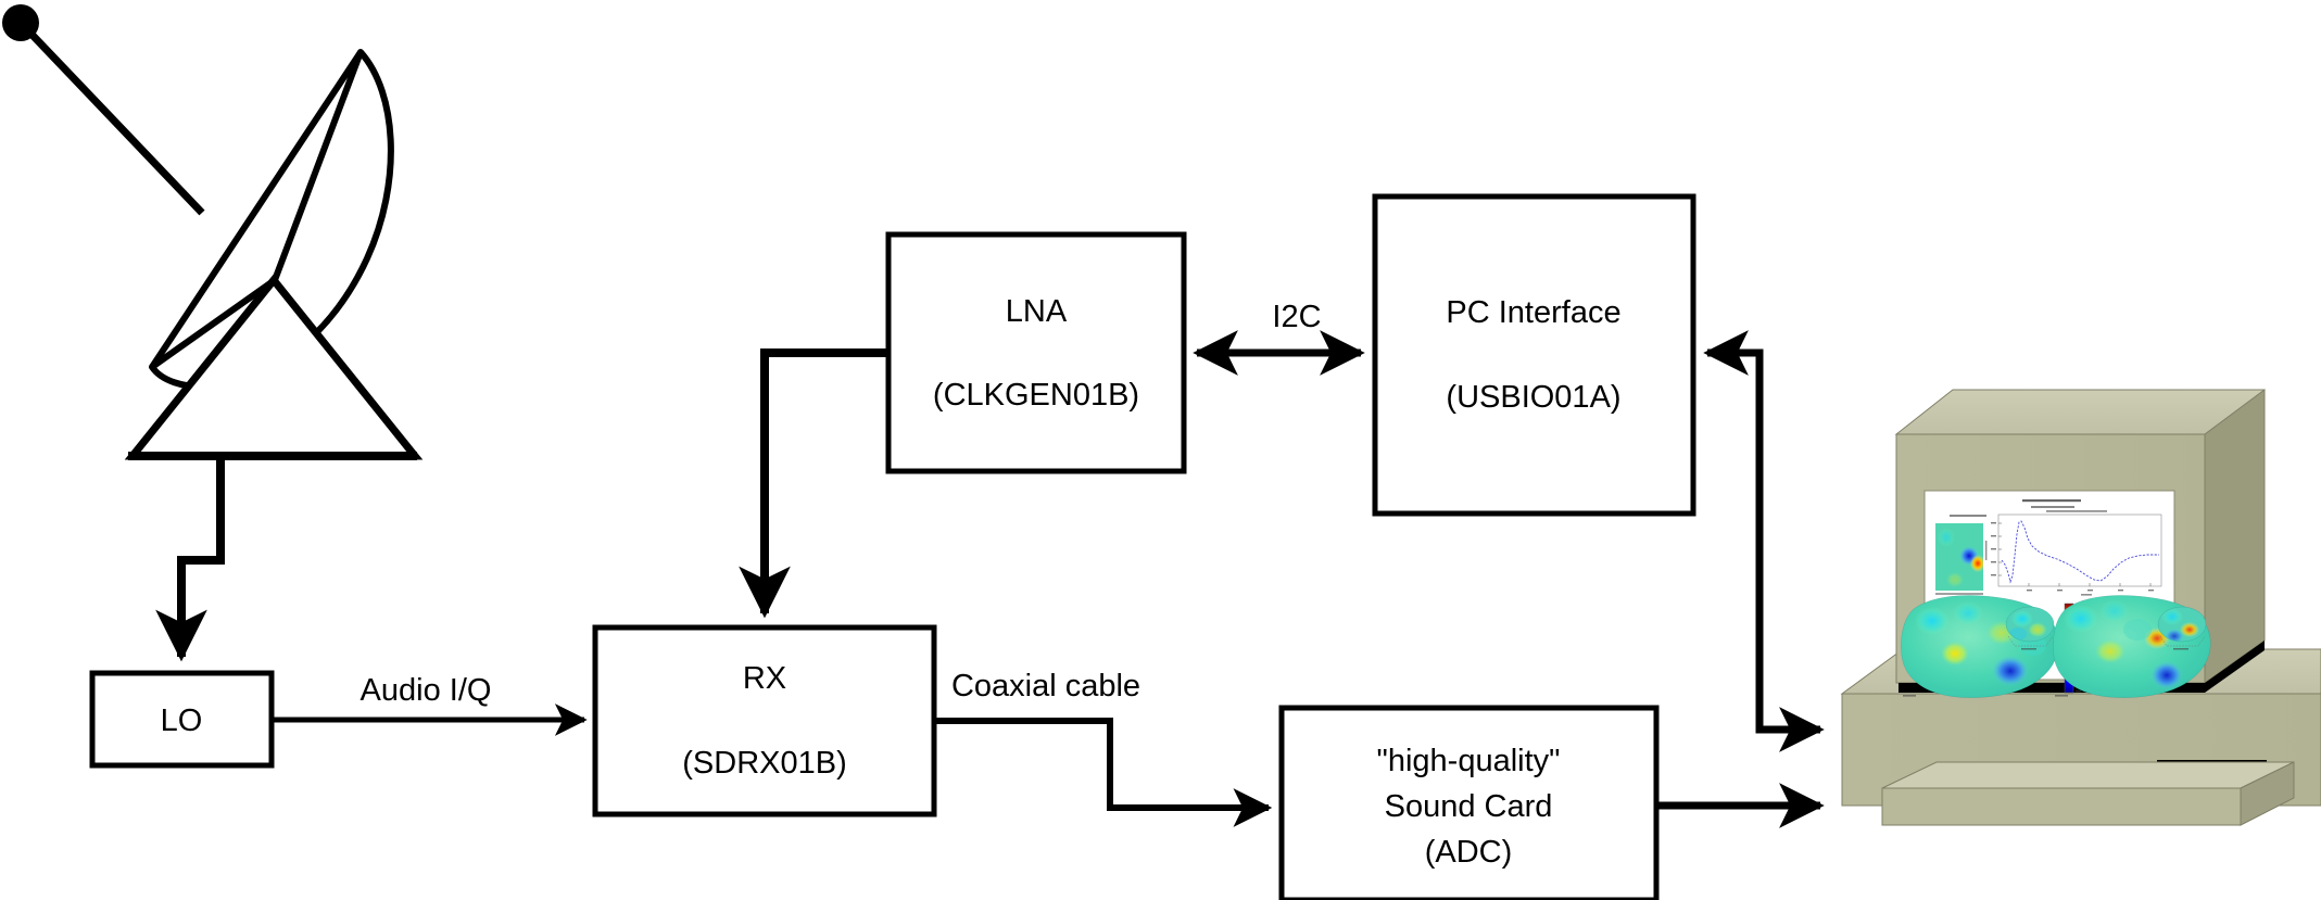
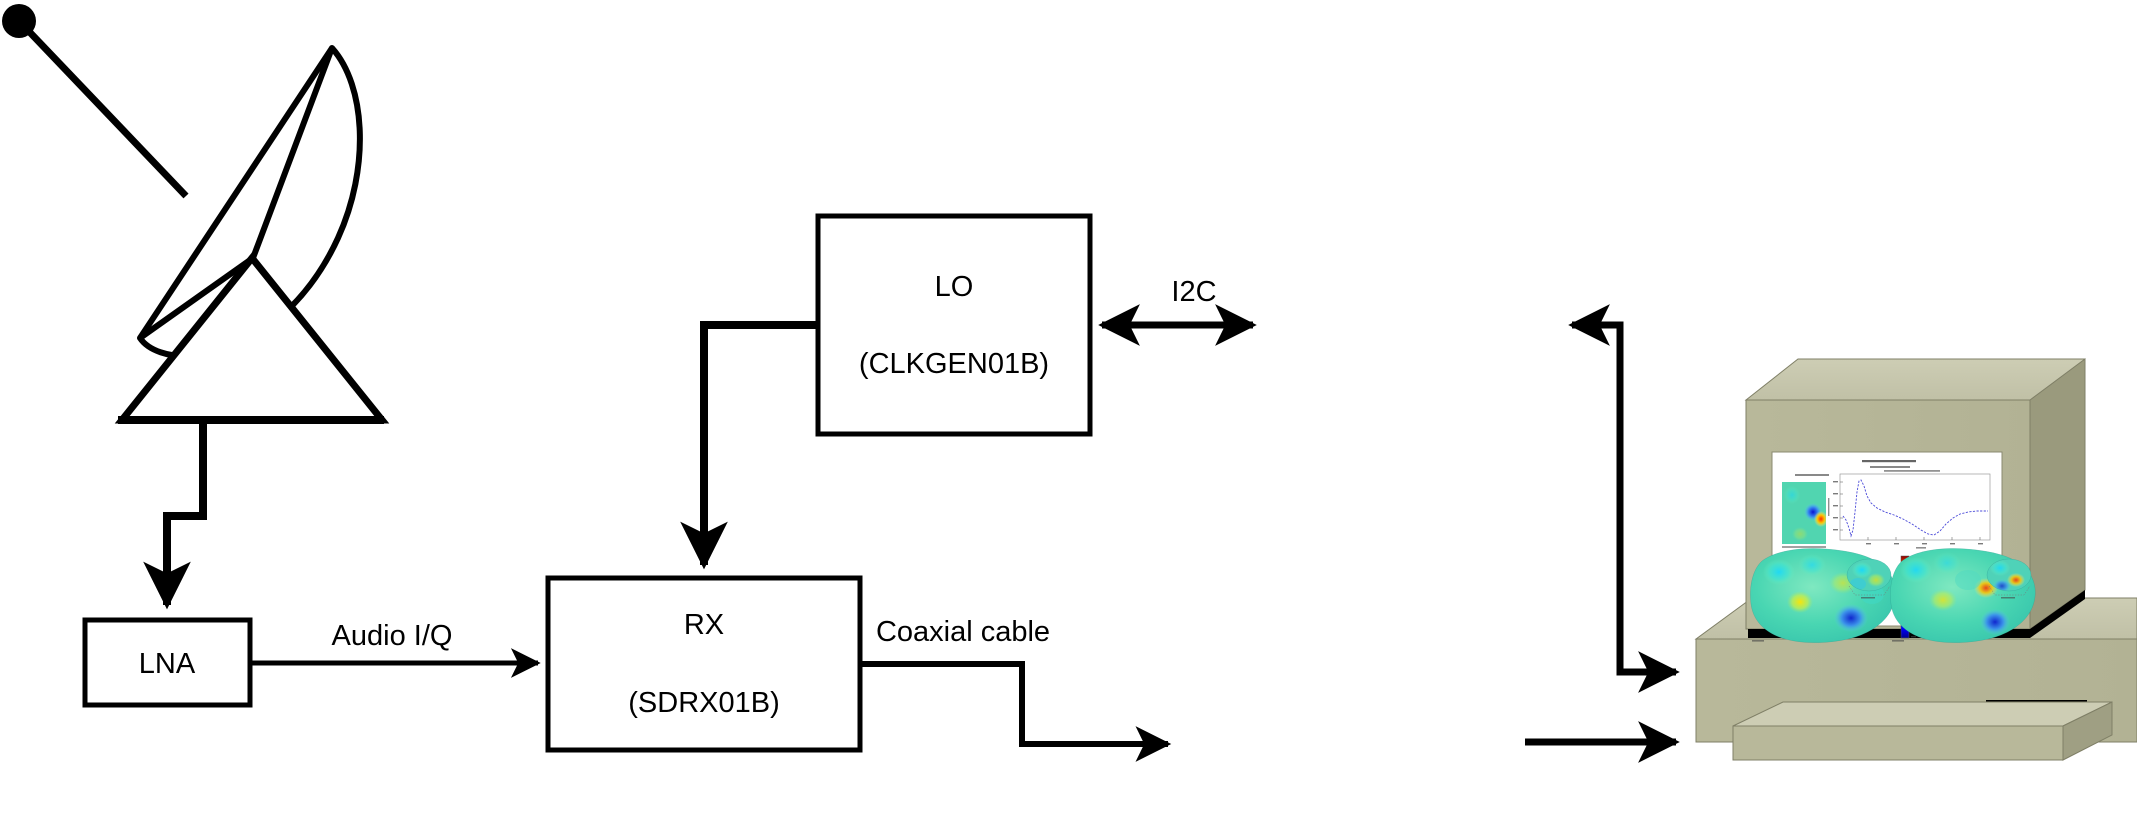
- LO
+ LNA
  Audio I/Q
  RX
  (SDRX01B)
- LNA
+ LO
  (CLKGEN01B)
  I2C
- PC Interface
- (USBIO01A)
  Coaxial cable
- "high-quality"
- Sound Card
- (ADC)
